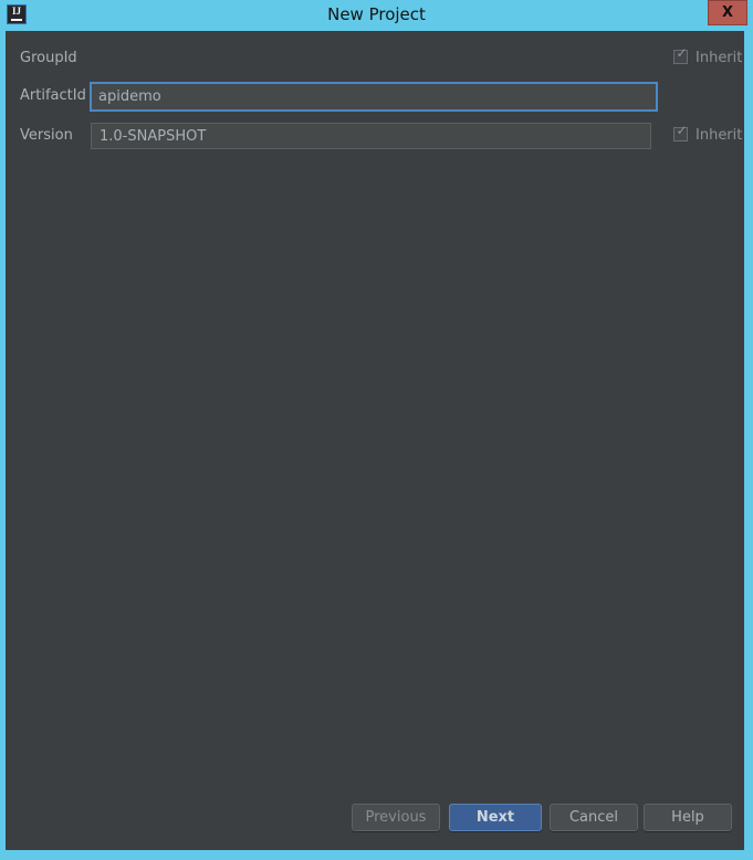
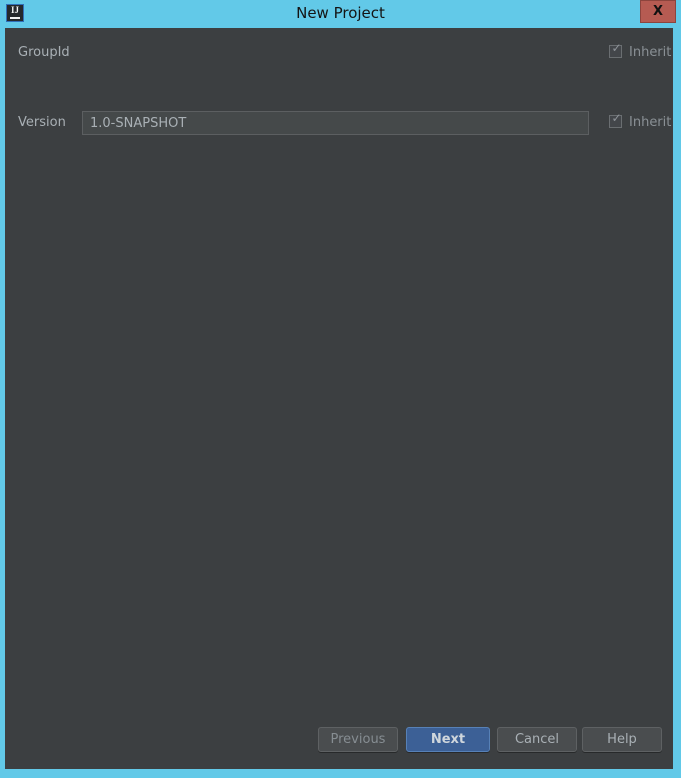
  IJ
  New Project
  X
  GroupId
  ✓
  Inherit
- ArtifactId
- apidemo
  Version
  1.0-SNAPSHOT
  ✓
  Inherit
  Previous
  Next
  Cancel
  Help
